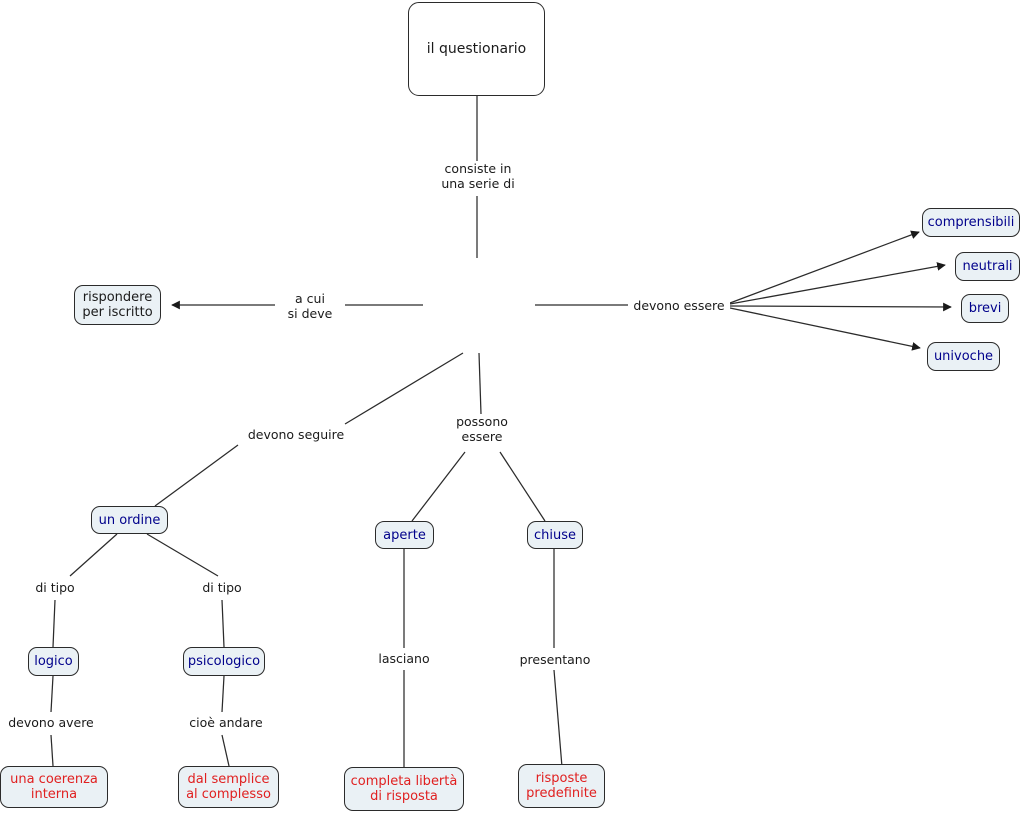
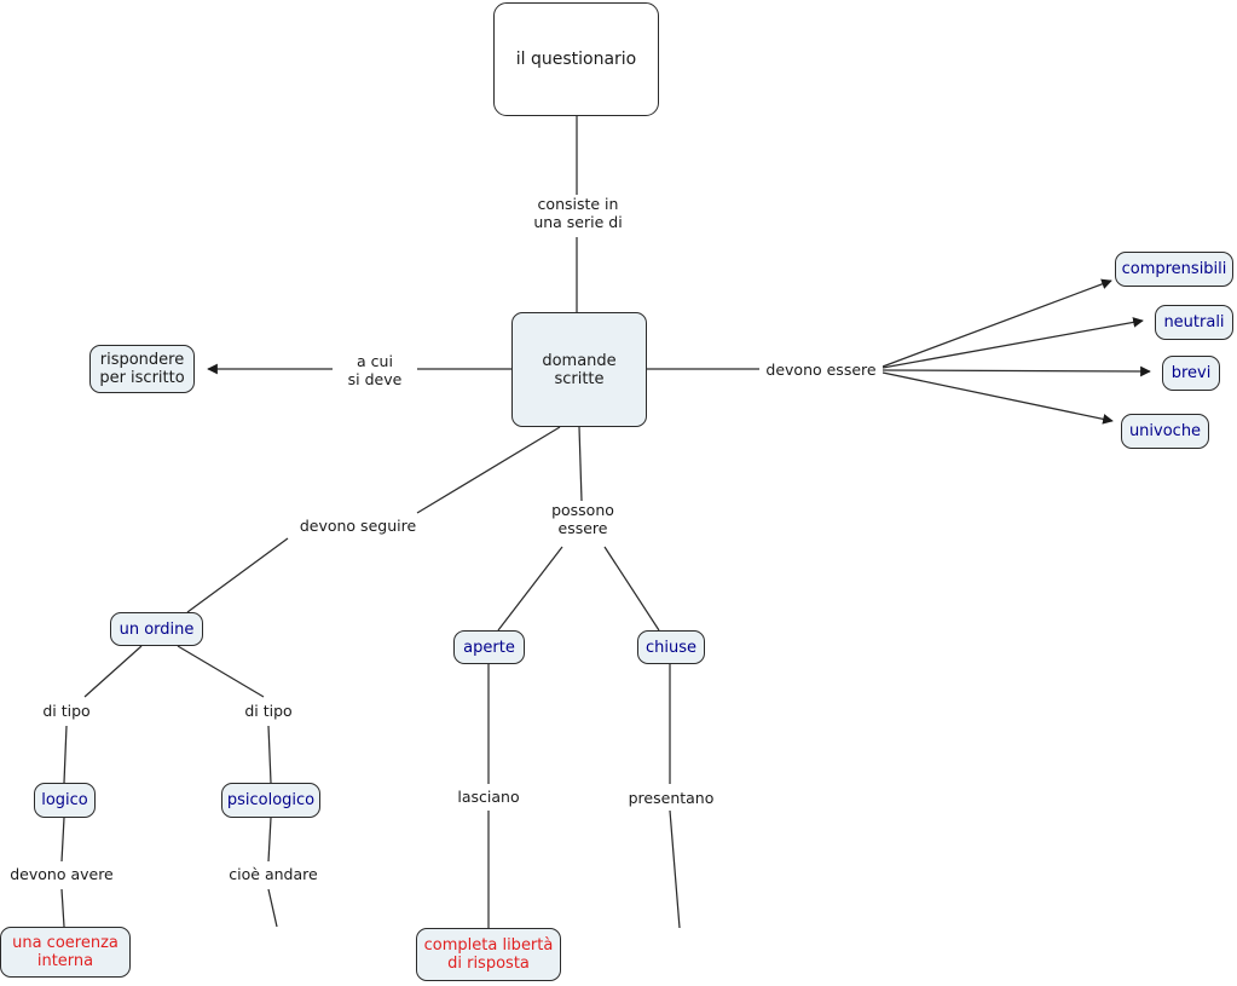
  il questionario
+ domande
+ scritte
  rispondere
  per iscritto
  comprensibili
  neutrali
  brevi
  univoche
  un ordine
  logico
  psicologico
  una coerenza
  interna
- dal semplice
- al complesso
  aperte
  chiuse
  completa libertà
  di risposta
- risposte
- predefinite
  consiste in
  una serie di
  a cui
  si deve
  devono essere
  devono seguire
  possono
  essere
  di tipo
  di tipo
  devono avere
  cioè andare
  lasciano
  presentano
